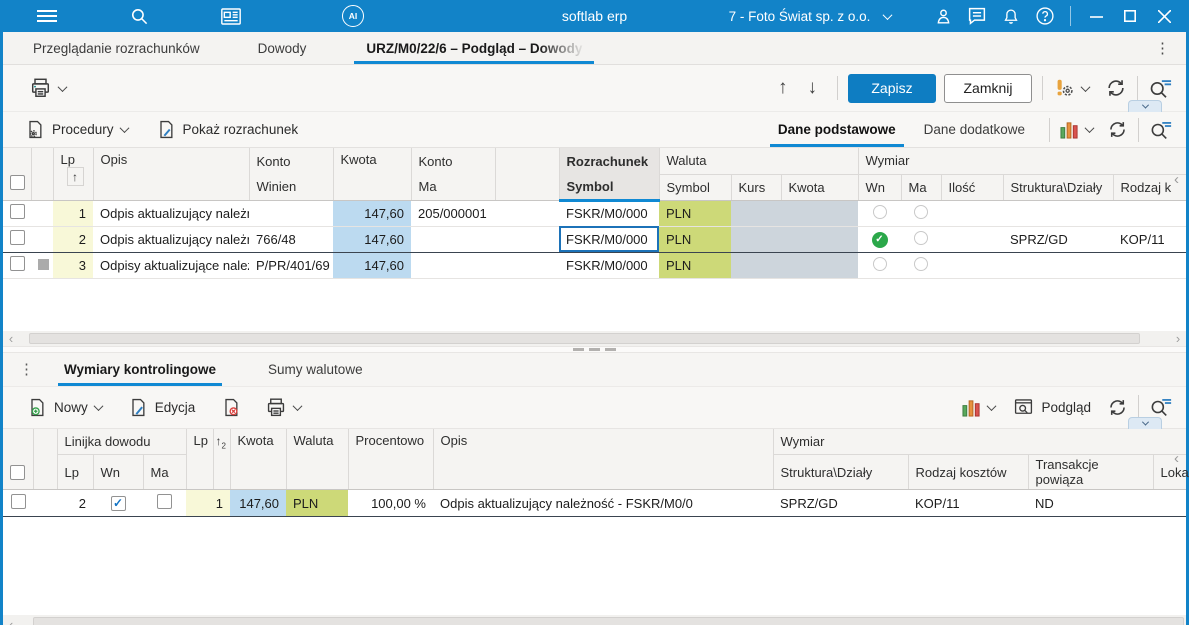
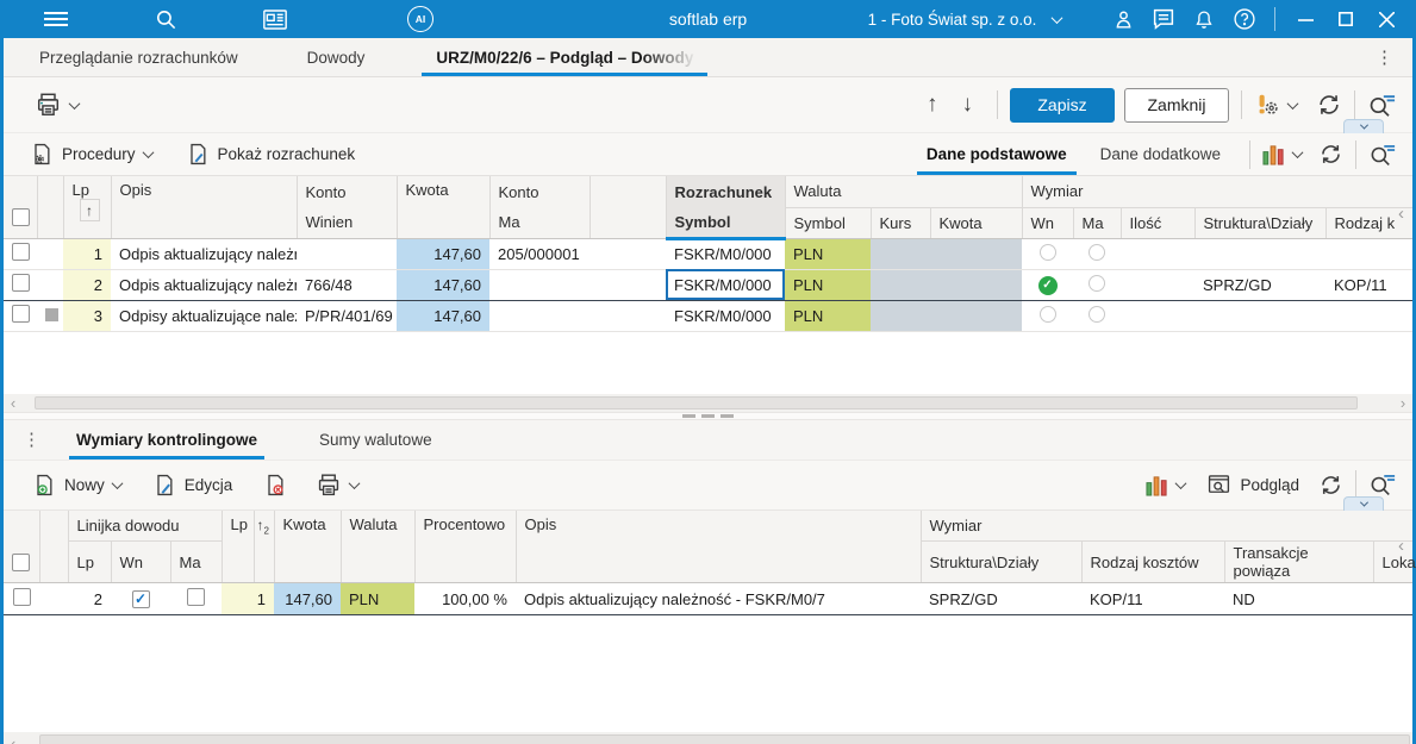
  AI
  softlab erp
- 7 - Foto Świat sp. z o.o.
+ 1 - Foto Świat sp. z o.o.
  Przeglądanie rozrachunków
  Dowody
  URZ/M0/22/6 – Podgląd – D
  ⋮
  ↑
  ↓
  Zapisz
  Zamknij
  Procedury
  Pokaż rozrachunek
  Dane podstawowe
  Dane dodatkowe
  		Lp↑	Opis	Konto	Kwota	Konto		Rozrachunek	Waluta	Wymiar
  Winien	Ma	Symbol	Symbol	Kurs	Kwota	Wn	Ma	Ilość	Struktura\Działy	Rodzaj k
  		1	Odpis aktualizujący należ		147,60	205/000001		FSKR/M0/000	PLN
  		2	Odpis aktualizujący należ	766/48	147,60			FSKR/M0/000	PLN			✓			SPRZ/GD	KOP/11
  		3	Odpisy aktualizujące nale	P/PR/401/69	147,60			FSKR/M0/000	PLN
  ‹
  ‹
  ›
  ⋮
  Wymiary kontrolingowe
  Sumy walutowe
  Nowy
  Edycja
  Podgląd
  		Linijka dowodu	Lp	↑2	Kwota	Waluta	Procentowo	Opis	Wymiar
  Lp	Wn	Ma	Struktura\Działy	Rodzaj kosztów	Transakcje powiąza	Loka
- 		2	✓		1	147,60	PLN	100,00 %	Odpis aktualizujący należność - FSKR/M0/0	SPRZ/GD	KOP/11	ND
+ 		2	✓		1	147,60	PLN	100,00 %	Odpis aktualizujący należność - FSKR/M0/7	SPRZ/GD	KOP/11	ND
  ‹
